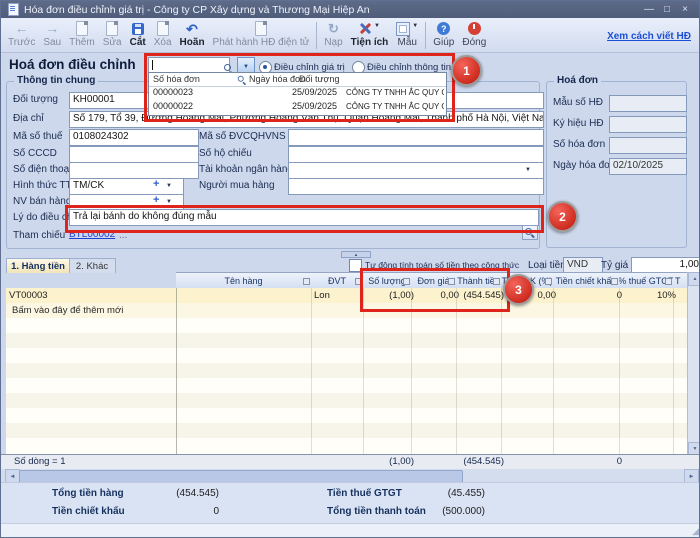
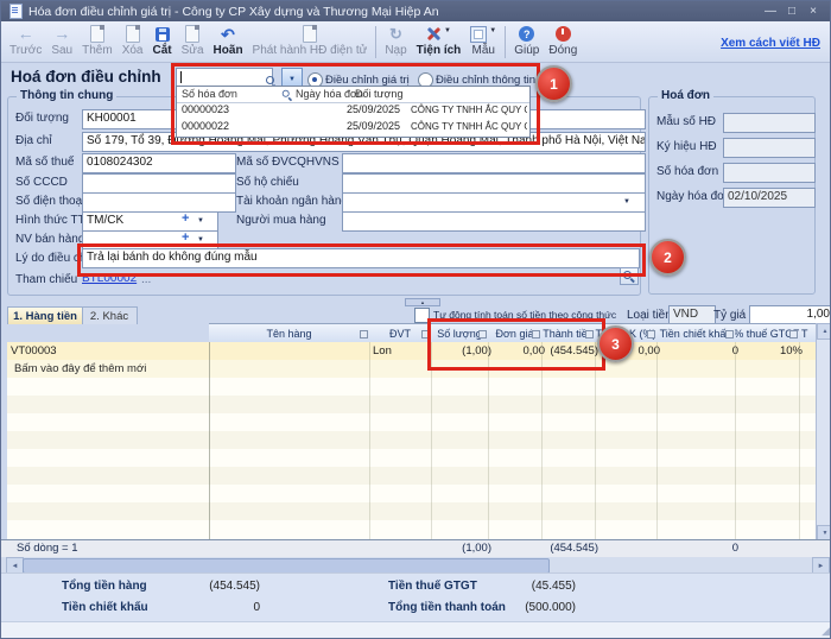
  Hóa đơn điều chỉnh giá trị - Công ty CP Xây dựng và Thương Mại Hiệp An
  —
  □
  ×
  ←
  Trước
  →
  Sau
  Thêm
- Sửa
+ Xóa
  Cắt
- Xóa
+ Sửa
  ↶
  Hoãn
  Phát hành HĐ điện tử
  ↻
  Nạp
  Tiện ích
  Mẫu
  ?
  Giúp
  Đóng
  Xem cách viết HĐ
  Hoá đơn điều chỉnh
  Thông tin chung
  Đối tượng
  KH00001
  Địa chỉ
  Số 179, Tổ 39, Đường Hoàng Mai, Phường Hoàng Văn Thụ, Quận Hoàng Mai, Thành phố Hà Nội, Việt Na
  Mã số thuế
  0108024302
  Mã số ĐVCQHVNS
  Số CCCD
  Số hộ chiếu
  Số điện thoạ
  Tài khoản ngân hàn
  Hình thức T
  TM/CK
  +
  Người mua hàng
  NV bán hàn
  +
  Trả lại bánh do không đúng mẫu
  Tham chiếu
  BTL00002
  ...
  Hoá đơn
  Mẫu số HĐ
  Ký hiệu HĐ
  Số hóa đơn
  Ngày hóa đơ
  02/10/2025
  Điều chỉnh giá trị
  Điều chỉnh thông tin
  Số hóa đơn
  Ngày hóa đơn
  Đối tượng
  00000023
  25/09/2025
  00000022
  25/09/2025
  Tự động tính toán số tiền theo công thức
  Loại tiề
  VND
  Tỷ giá
  1,00
  1. Hàng tiền
  2. Khác
  Tên hàng
  ĐVT
  Số lượn
  Đơn giá
  Thành ti
  Tiền chiết khấ
  % thuế GT
  T
  VT00003
  Lon
  (1,00)
  0,00
  (454.545)
  0,00
  0
  10%
  Bấm vào đây để thêm mới
  Số dòng = 1
  (1,00)
  (454.545)
  0
  Tổng tiền hàng
  (454.545)
  Tiền thuế GTGT
  (45.455)
  Tiền chiết khấu
  0
  Tổng tiền thanh toán
  (500.000)
  ◢
  1
  2
  3
